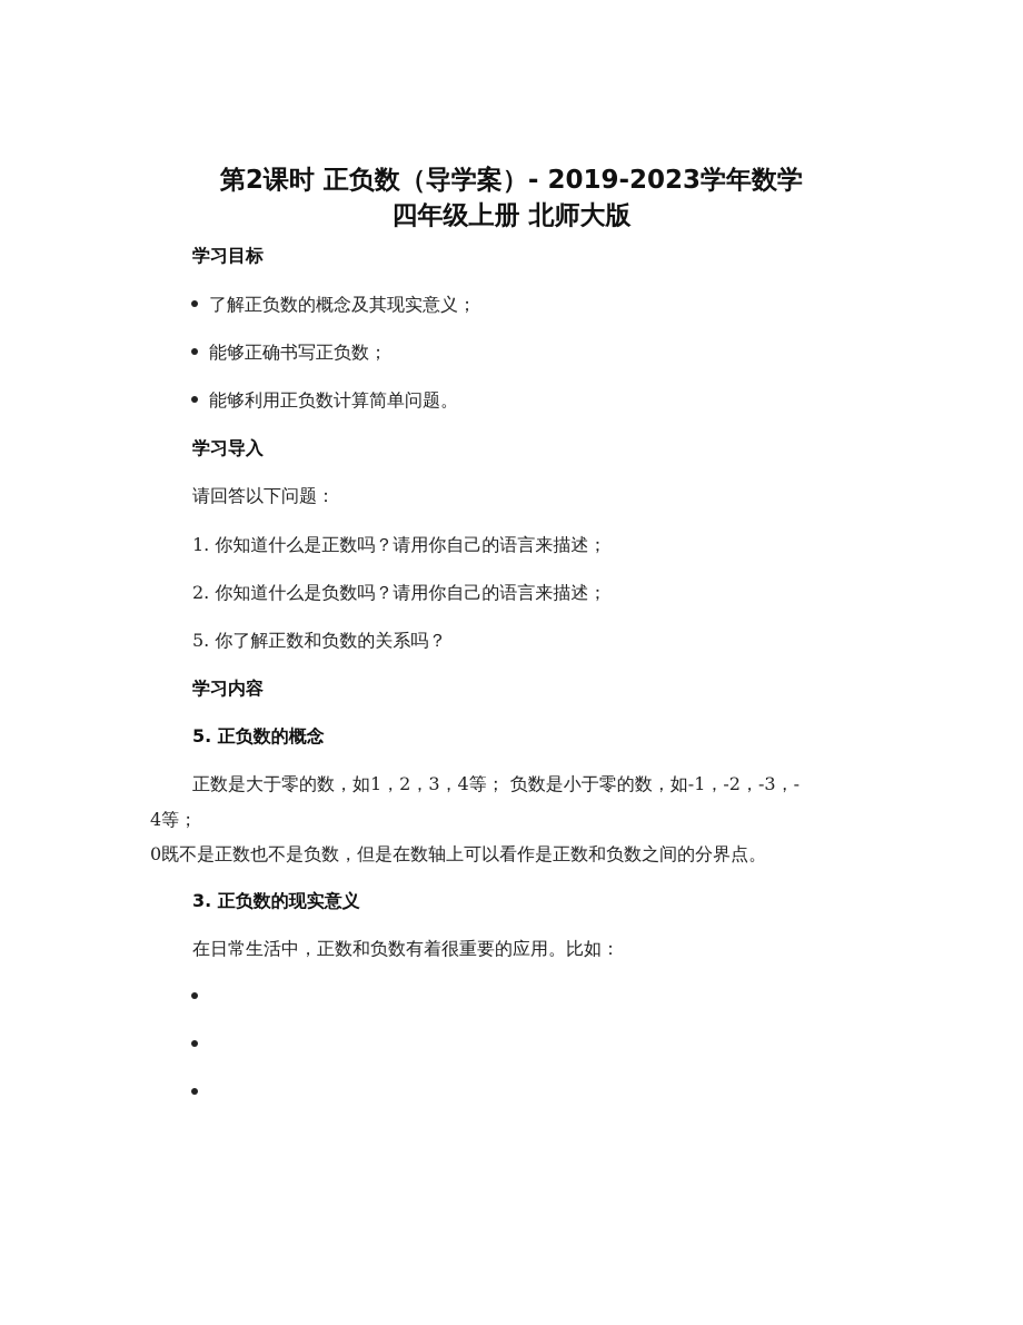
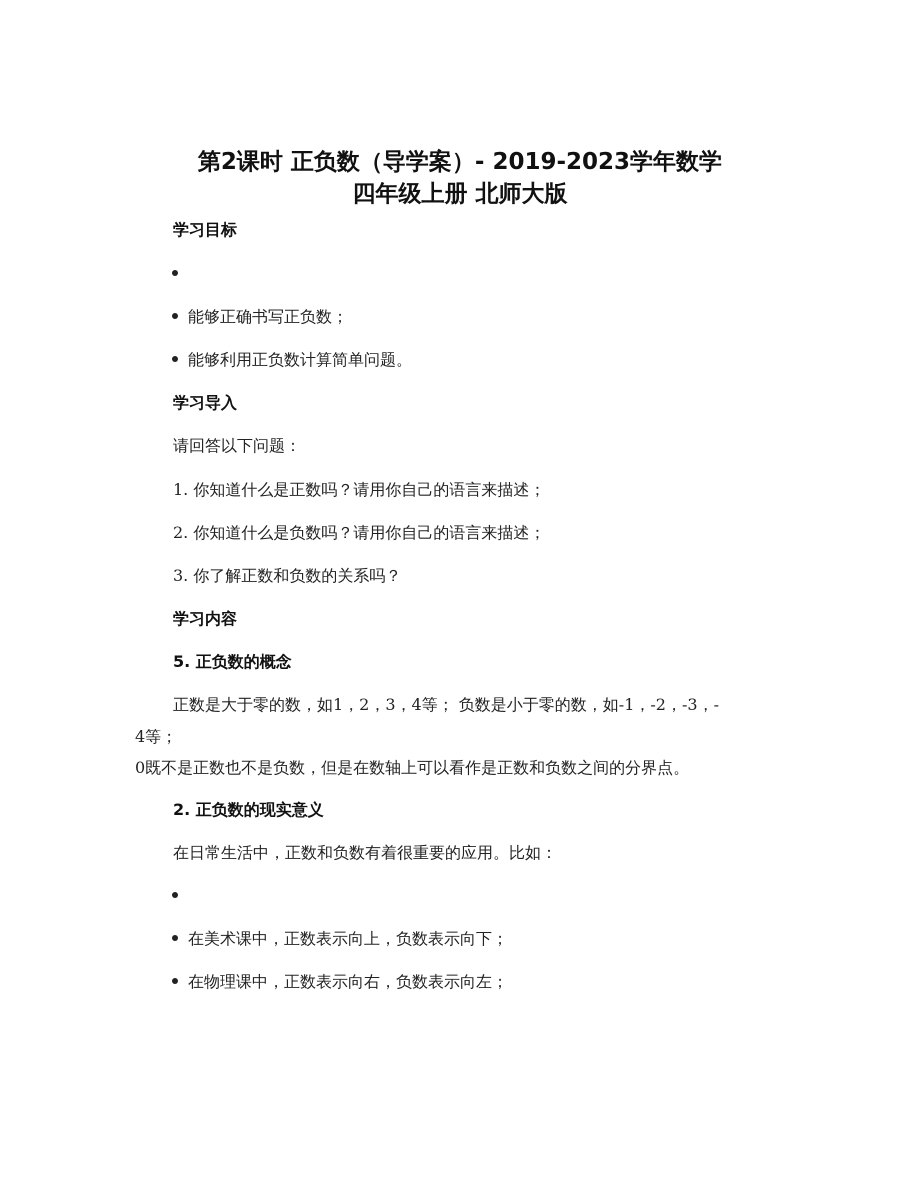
  第2课时 正负数（导学案）- 2019-2023学年数学
  四年级上册 北师大版
  学习目标
- 了解正负数的概念及其现实意义；
  能够正确书写正负数；
  能够利用正负数计算简单问题。
  学习导入
  请回答以下问题：
  1. 你知道什么是正数吗？请用你自己的语言来描述；
  2. 你知道什么是负数吗？请用你自己的语言来描述；
- 5. 你了解正数和负数的关系吗？
+ 3. 你了解正数和负数的关系吗？
  学习内容
  5. 正负数的概念
  正数是大于零的数，如1，2，3，4等； 负数是小于零的数，如-1，-2，-3，-
  4等；
  0既不是正数也不是负数，但是在数轴上可以看作是正数和负数之间的分界点。
- 3. 正负数的现实意义
+ 2. 正负数的现实意义
  在日常生活中，正数和负数有着很重要的应用。比如：
+ 在美术课中，正数表示向上，负数表示向下；
+ 在物理课中，正数表示向右，负数表示向左；
